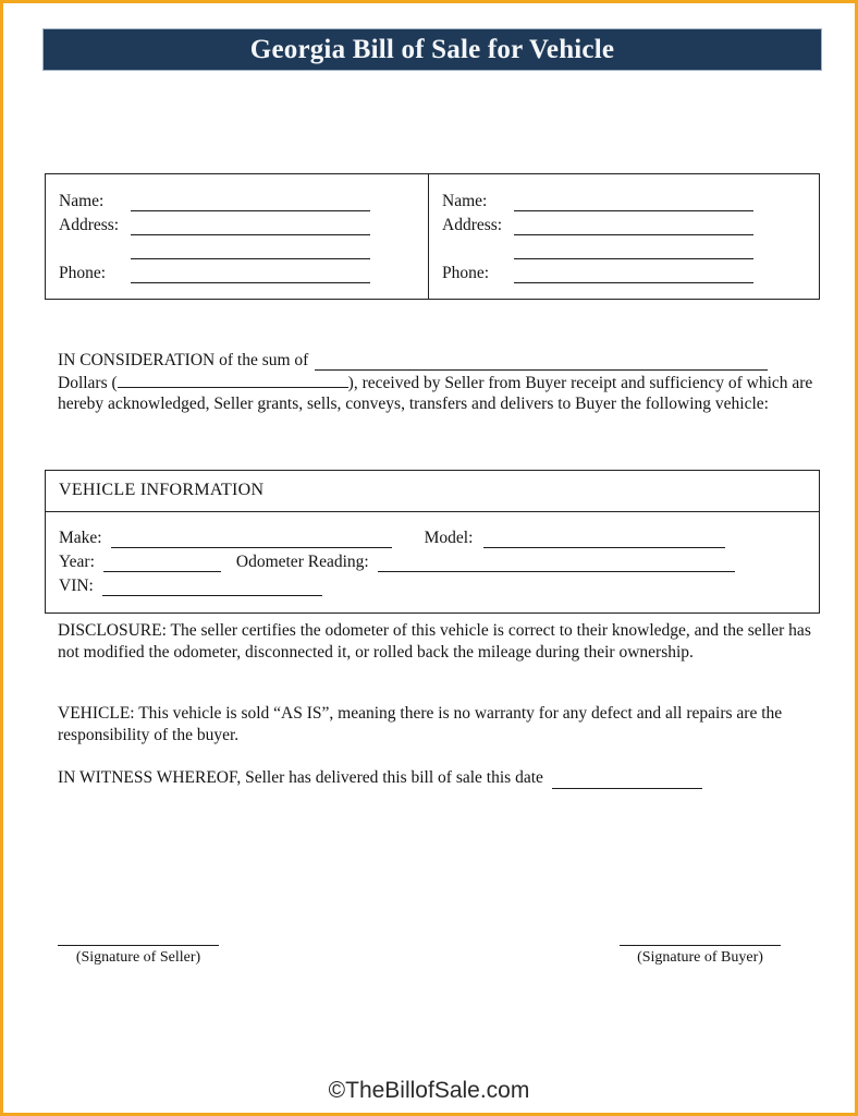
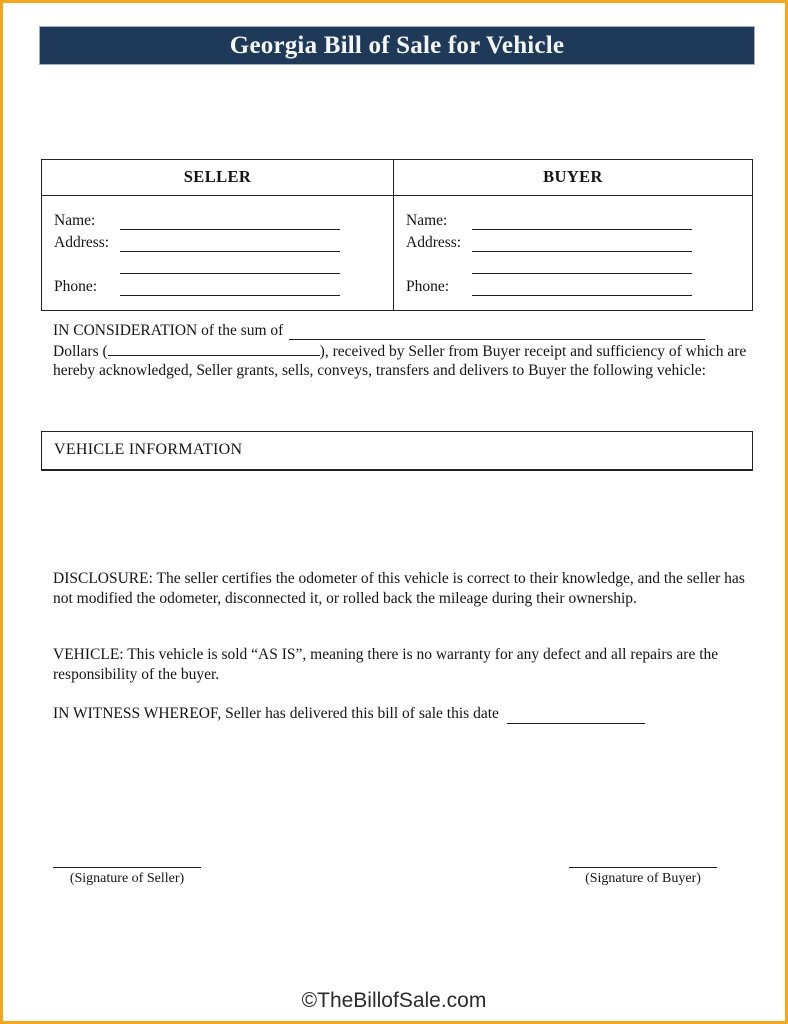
  Georgia Bill of Sale for Vehicle
+ SELLER
+ BUYER
  Name:
  Address:
  Phone:
  Name:
  Address:
  Phone:
  IN CONSIDERATION of the sum of
  Dollars ( ), received by Seller from Buyer receipt and sufficiency of which are hereby acknowledged, Seller grants, sells, conveys, transfers and delivers to Buyer the following vehicle:
  VEHICLE INFORMATION
- Make:
- Model:
- Year:
- Odometer Reading:
- VIN:
  DISCLOSURE: The seller certifies the odometer of this vehicle is correct to their knowledge, and the seller has not modified the odometer, disconnected it, or rolled back the mileage during their ownership.
  VEHICLE: This vehicle is sold “AS IS”, meaning there is no warranty for any defect and all repairs are the responsibility of the buyer.
  IN WITNESS WHEREOF, Seller has delivered this bill of sale this date
  (Signature of Seller)
  (Signature of Buyer)
  ©TheBillofSale.com
